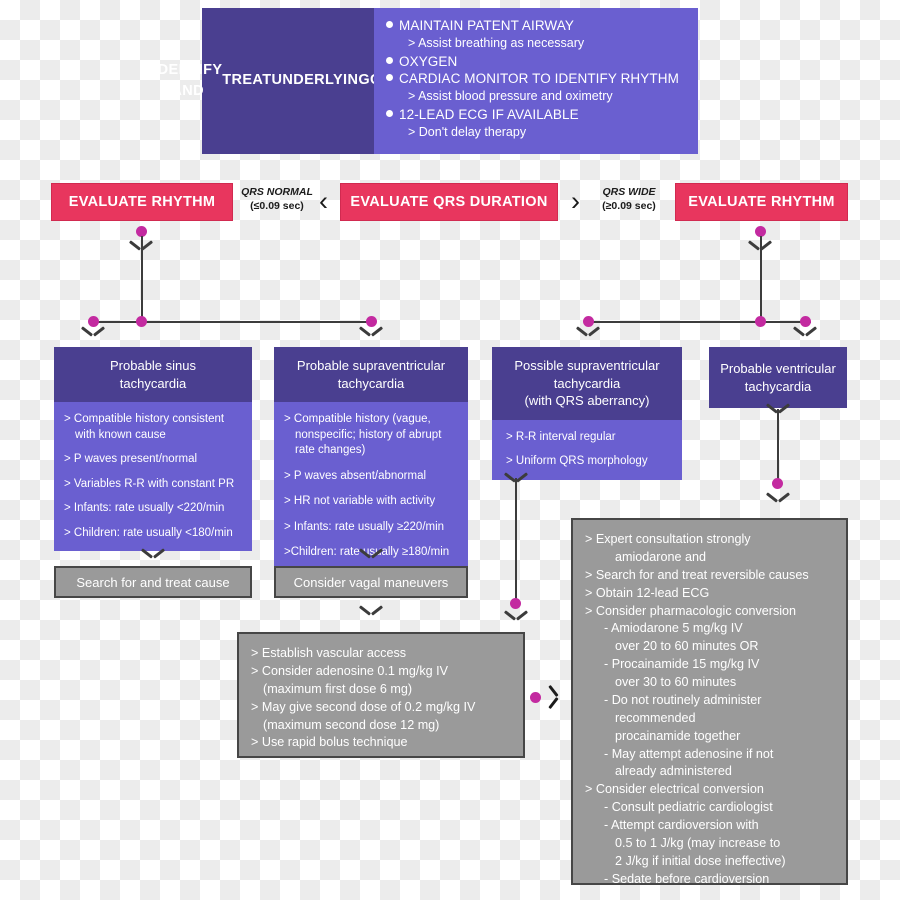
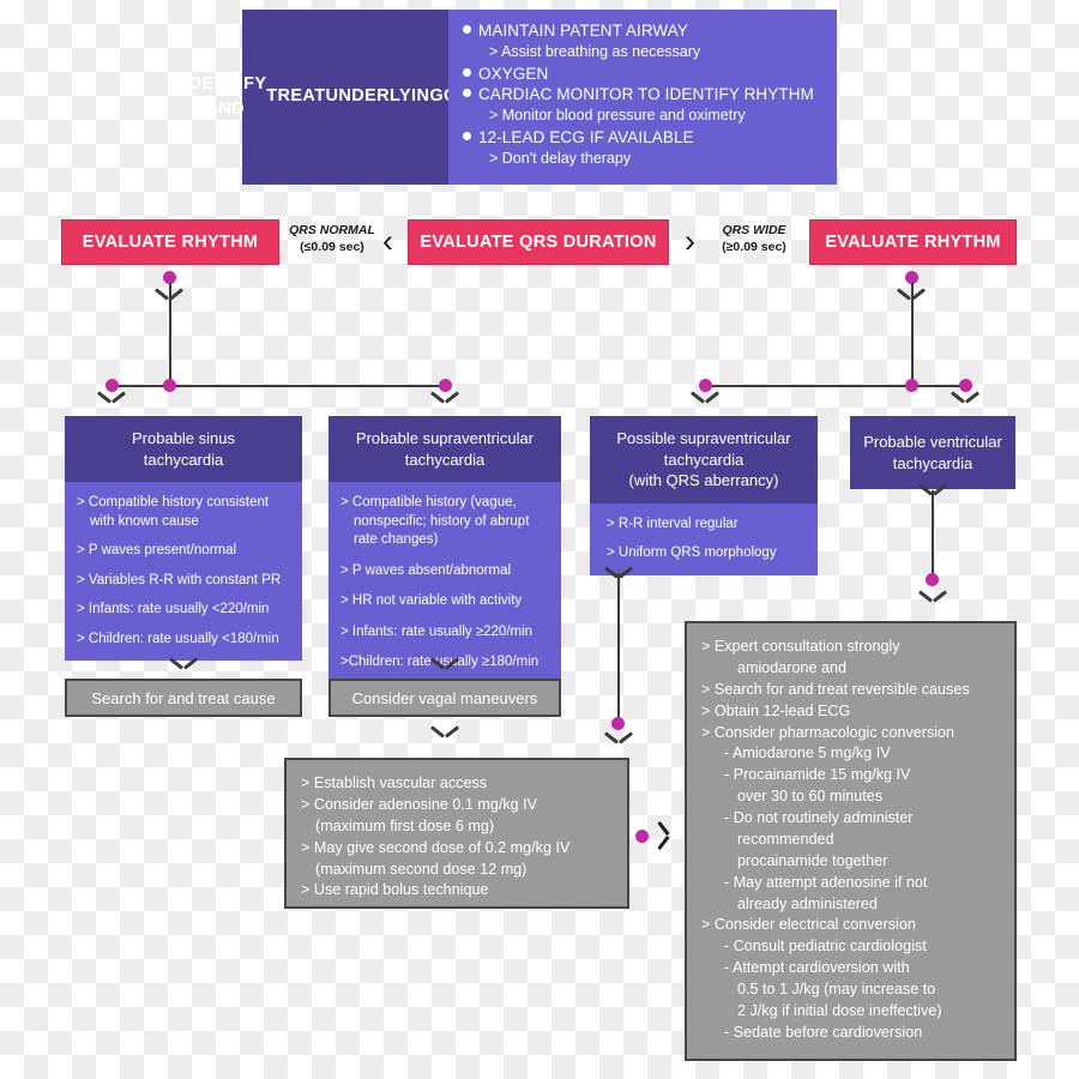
  IDENTIFY AND
  TREAT
  UNDERLYING
  MAINTAIN PATENT AIRWAY
  > Assist breathing as necessary
  OXYGEN
  CARDIAC MONITOR TO IDENTIFY RHYTHM
- > Assist blood pressure and oximetry
+ > Monitor blood pressure and oximetry
  12-LEAD ECG IF AVAILABLE
  > Don't delay therapy
  EVALUATE RHYTHM
  QRS NORMAL
  (≤0.09 sec)
  ‹
  EVALUATE QRS DURATION
  ›
  QRS WIDE
  (≥0.09 sec)
  EVALUATE RHYTHM
  Probable sinus
  tachycardia
  > Compatible history consistent with known cause
  > P waves present/normal
  > Variables R-R with constant PR
  > Infants: rate usually <220/min
  > Children: rate usually <180/min
  Probable supraventricular
  tachycardia
  > Compatible history (vague, nonspecific; history of abrupt rate changes)
  > P waves absent/abnormal
  > HR not variable with activity
  > Infants: rate usually ≥220/min
  >Children: rateally ≥180/min
  Possible supraventricular
  tachycardia
  (with QRS aberrancy)
  > R-R interval regular
  > Uniform QRS morphology
  Probable ventricular
  tachycardia
  Search for and treat cause
  Consider vagal maneuvers
  > Establish vascular access
  > Consider adenosine 0.1 mg/kg IV
  (maximum first dose 6 mg)
  > May give second dose of 0.2 mg/kg IV
  (maximum second dose 12 mg)
  > Use rapid bolus technique
  > Expert consultation strongly
  amiodarone and
  > Search for and treat reversible causes
  > Obtain 12-lead ECG
  > Consider pharmacologic conversion
  - Amiodarone 5 mg/kg IV
- over 20 to 60 minutes OR
  - Procainamide 15 mg/kg IV
  over 30 to 60 minutes
  - Do not routinely administer
  recommended
  procainamide together
  - May attempt adenosine if not
  already administered
  > Consider electrical conversion
  - Consult pediatric cardiologist
  - Attempt cardioversion with
  0.5 to 1 J/kg (may increase to
  2 J/kg if initial dose ineffective)
  - Sedate before cardioversion
